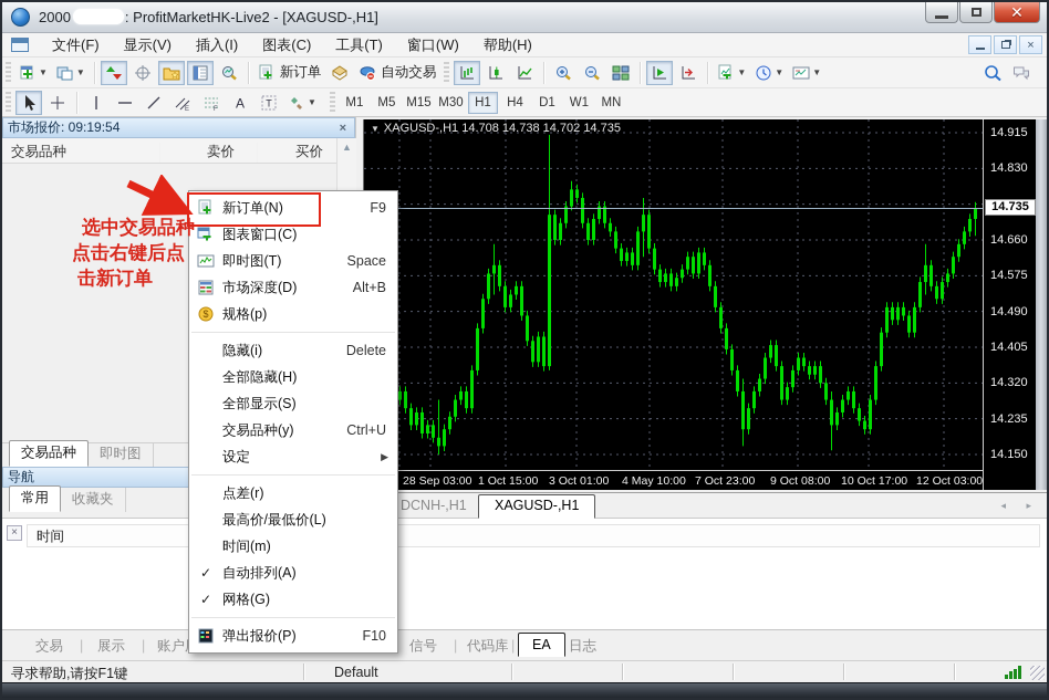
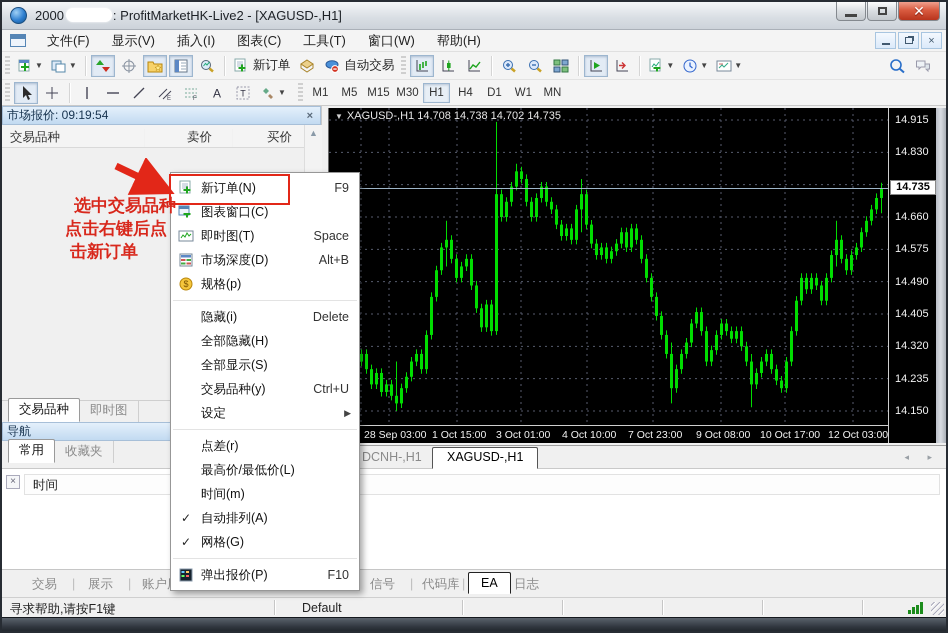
  2000 : ProfitMarketHK-Live2 - [XAGUSD-,H1]
  ✕
  文件(F) 显示(V) 插入(I) 图表(C) 工具(T) 窗口(W) 帮助(H)
  ×
  ▼
  ▼
  新订单
  自动交易
  ▼
  ▼
  ▼
  A
  T
  ▼
  M1
  M5
  M15
  M30
  H1
  H4
  D1
  W1
  MN
  市场报价: 09:19:54
  ×
  交易品种
  卖价
  买价
  ▲
  交易品种
  即时图
  导航
  常用
  收藏夹
  ×
  时间
  交易
  |
  展示
  |
  信号
  |
  代码库
  |
  EA
  日志
  ▼ XAGUSD-,H1 14.708 14.738 14.702 14.735
  14.915
  14.830
  14.660
  14.575
  14.490
  14.405
  14.320
  14.235
  14.150
  14.735
  28 Sep 03:00
  1 Oct 15:00
  3 Oct 01:00
- 4 May 10:00
+ 4 Oct 10:00
  7 Oct 23:00
  9 Oct 08:00
  10 Oct 17:00
  12 Oct 03:00
  DCNH-,H1
  XAGUSD-,H1
  ◂ ▸
  寻求帮助,请按F1键
  Default
  新订单(N)
  F9
  图表窗口(C)
  即时图(T)
  Space
  市场深度(D)
  Alt+B
  $
  规格(p)
  隐藏(i)
  Delete
  全部隐藏(H)
  全部显示(S)
  交易品种(y)
  Ctrl+U
  设定
  ▶
  点差(r)
  最高价/最低价(L)
  时间(m)
  ✓
  自动排列(A)
  ✓
  网格(G)
  弹出报价(P)
  F10
  选中交易品种
  点击右键后点
  击新订单
